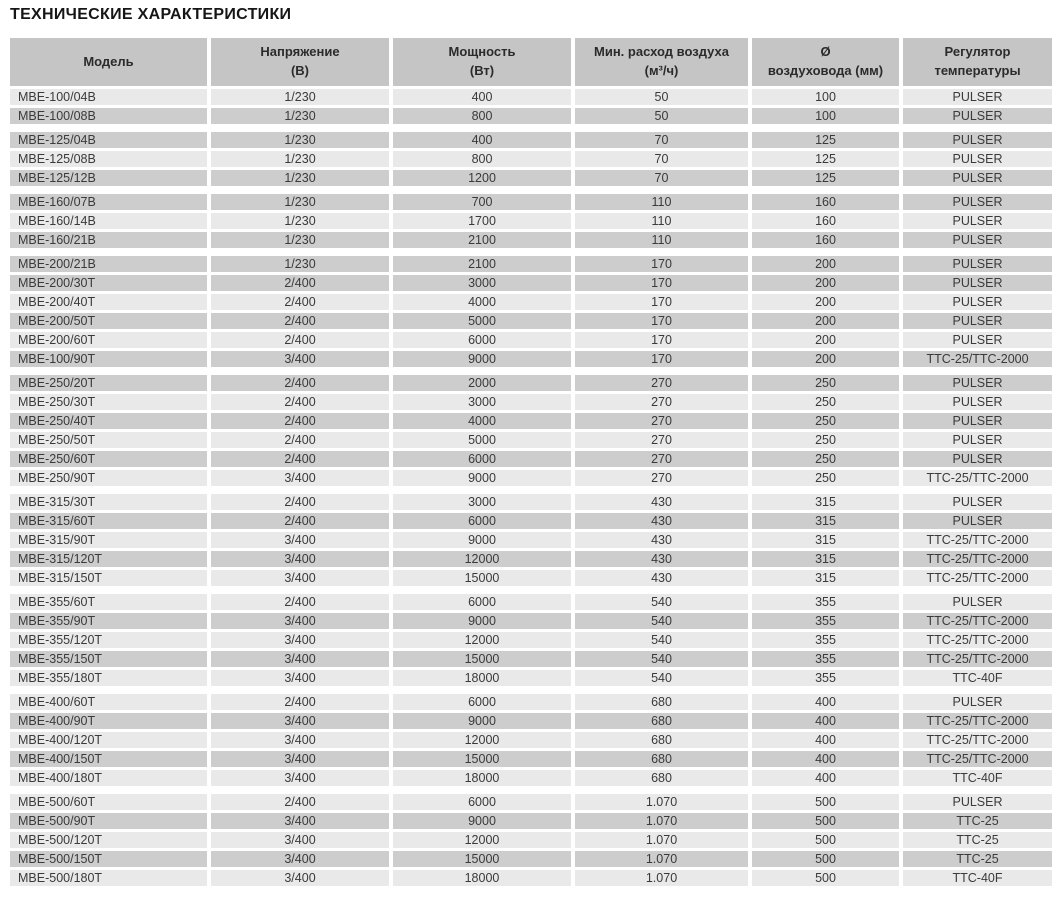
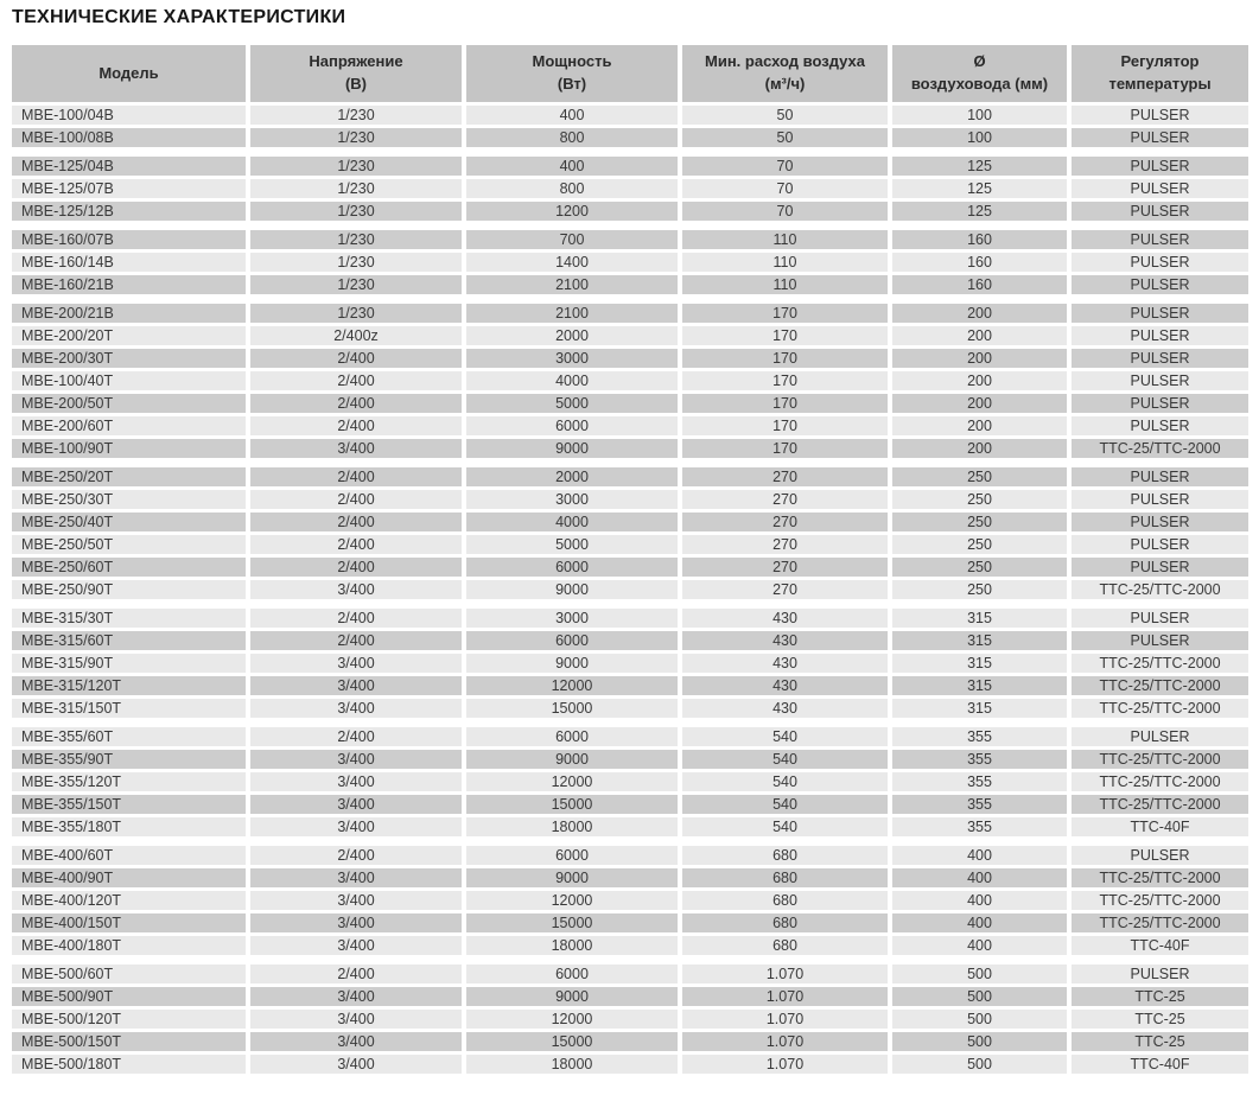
  ТЕХНИЧЕСКИЕ ХАРАКТЕРИСТИКИ
  Модель	Напряжение(В)	Мощность(Вт)	Мин. расход воздуха(м³/ч)	Øвоздуховода (мм)	Регулятортемпературы
  MBE-100/04B	1/230	400	50	100	PULSER
  MBE-100/08B	1/230	800	50	100	PULSER
  MBE-125/04B	1/230	400	70	125	PULSER
- MBE-125/08B	1/230	800	70	125	PULSER
+ MBE-125/07B	1/230	800	70	125	PULSER
  MBE-125/12B	1/230	1200	70	125	PULSER
  MBE-160/07B	1/230	700	110	160	PULSER
- MBE-160/14B	1/230	1700	110	160	PULSER
+ MBE-160/14B	1/230	1400	110	160	PULSER
  MBE-160/21B	1/230	2100	110	160	PULSER
  MBE-200/21B	1/230	2100	170	200	PULSER
+ MBE-200/20T	2/400z	2000	170	200	PULSER
  MBE-200/30T	2/400	3000	170	200	PULSER
- MBE-200/40T	2/400	4000	170	200	PULSER
+ MBE-100/40T	2/400	4000	170	200	PULSER
  MBE-200/50T	2/400	5000	170	200	PULSER
  MBE-200/60T	2/400	6000	170	200	PULSER
  MBE-100/90T	3/400	9000	170	200	TTC-25/TTC-2000
  MBE-250/20T	2/400	2000	270	250	PULSER
  MBE-250/30T	2/400	3000	270	250	PULSER
  MBE-250/40T	2/400	4000	270	250	PULSER
  MBE-250/50T	2/400	5000	270	250	PULSER
  MBE-250/60T	2/400	6000	270	250	PULSER
  MBE-250/90T	3/400	9000	270	250	TTC-25/TTC-2000
  MBE-315/30T	2/400	3000	430	315	PULSER
  MBE-315/60T	2/400	6000	430	315	PULSER
  MBE-315/90T	3/400	9000	430	315	TTC-25/TTC-2000
  MBE-315/120T	3/400	12000	430	315	TTC-25/TTC-2000
  MBE-315/150T	3/400	15000	430	315	TTC-25/TTC-2000
  MBE-355/60T	2/400	6000	540	355	PULSER
  MBE-355/90T	3/400	9000	540	355	TTC-25/TTC-2000
  MBE-355/120T	3/400	12000	540	355	TTC-25/TTC-2000
  MBE-355/150T	3/400	15000	540	355	TTC-25/TTC-2000
  MBE-355/180T	3/400	18000	540	355	TTC-40F
  MBE-400/60T	2/400	6000	680	400	PULSER
  MBE-400/90T	3/400	9000	680	400	TTC-25/TTC-2000
  MBE-400/120T	3/400	12000	680	400	TTC-25/TTC-2000
  MBE-400/150T	3/400	15000	680	400	TTC-25/TTC-2000
  MBE-400/180T	3/400	18000	680	400	TTC-40F
  MBE-500/60T	2/400	6000	1.070	500	PULSER
  MBE-500/90T	3/400	9000	1.070	500	TTC-25
  MBE-500/120T	3/400	12000	1.070	500	TTC-25
  MBE-500/150T	3/400	15000	1.070	500	TTC-25
  MBE-500/180T	3/400	18000	1.070	500	TTC-40F
